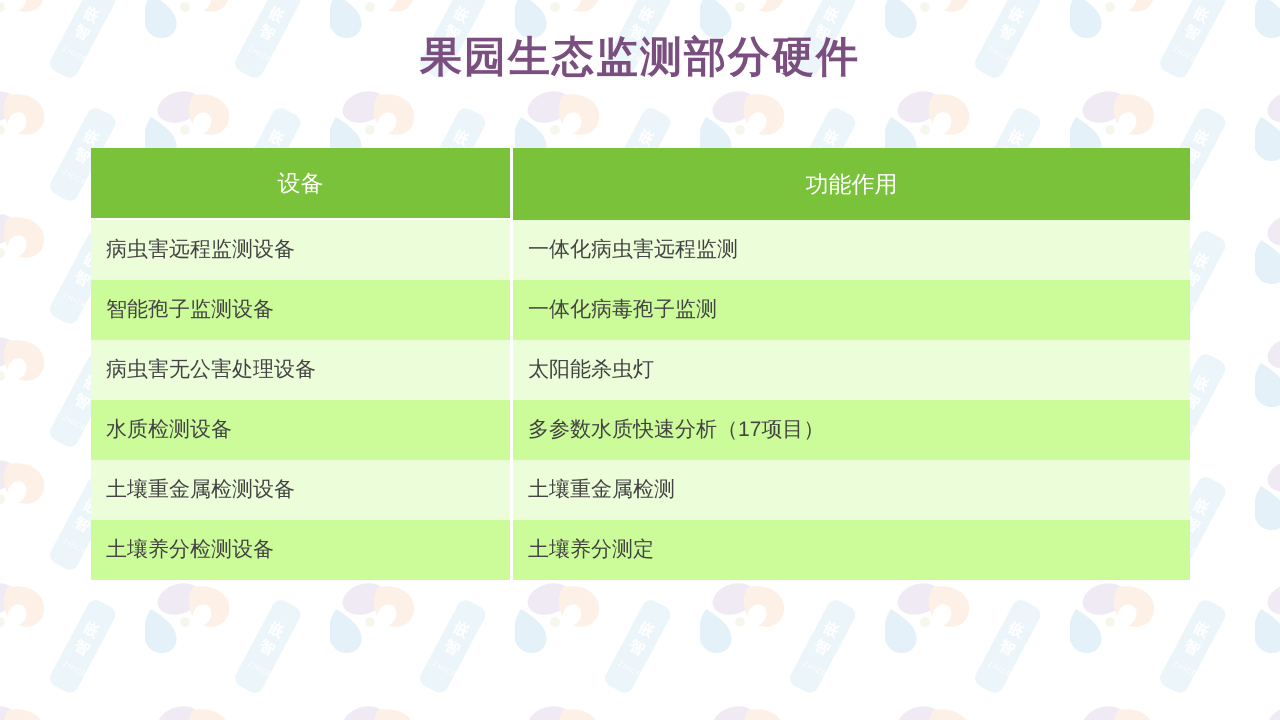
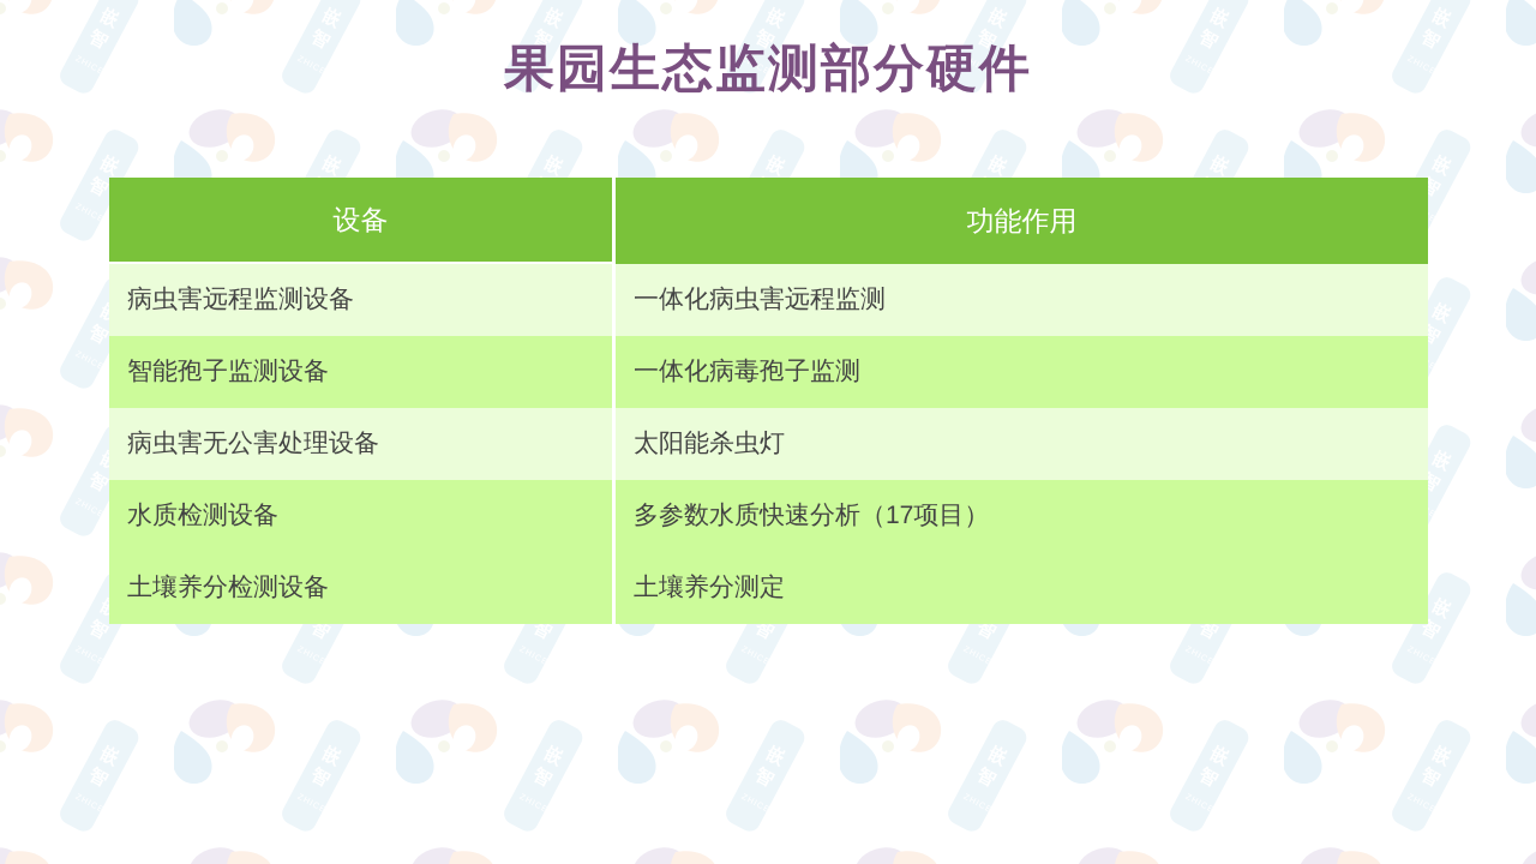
  果园生态监测部分硬件
  设备		功能作用
  病虫害远程监测设备		一体化病虫害远程监测
  智能孢子监测设备		一体化病毒孢子监测
  病虫害无公害处理设备		太阳能杀虫灯
  水质检测设备		多参数水质快速分析（17项目）
- 土壤重金属检测设备		土壤重金属检测
  土壤养分检测设备		土壤养分测定
